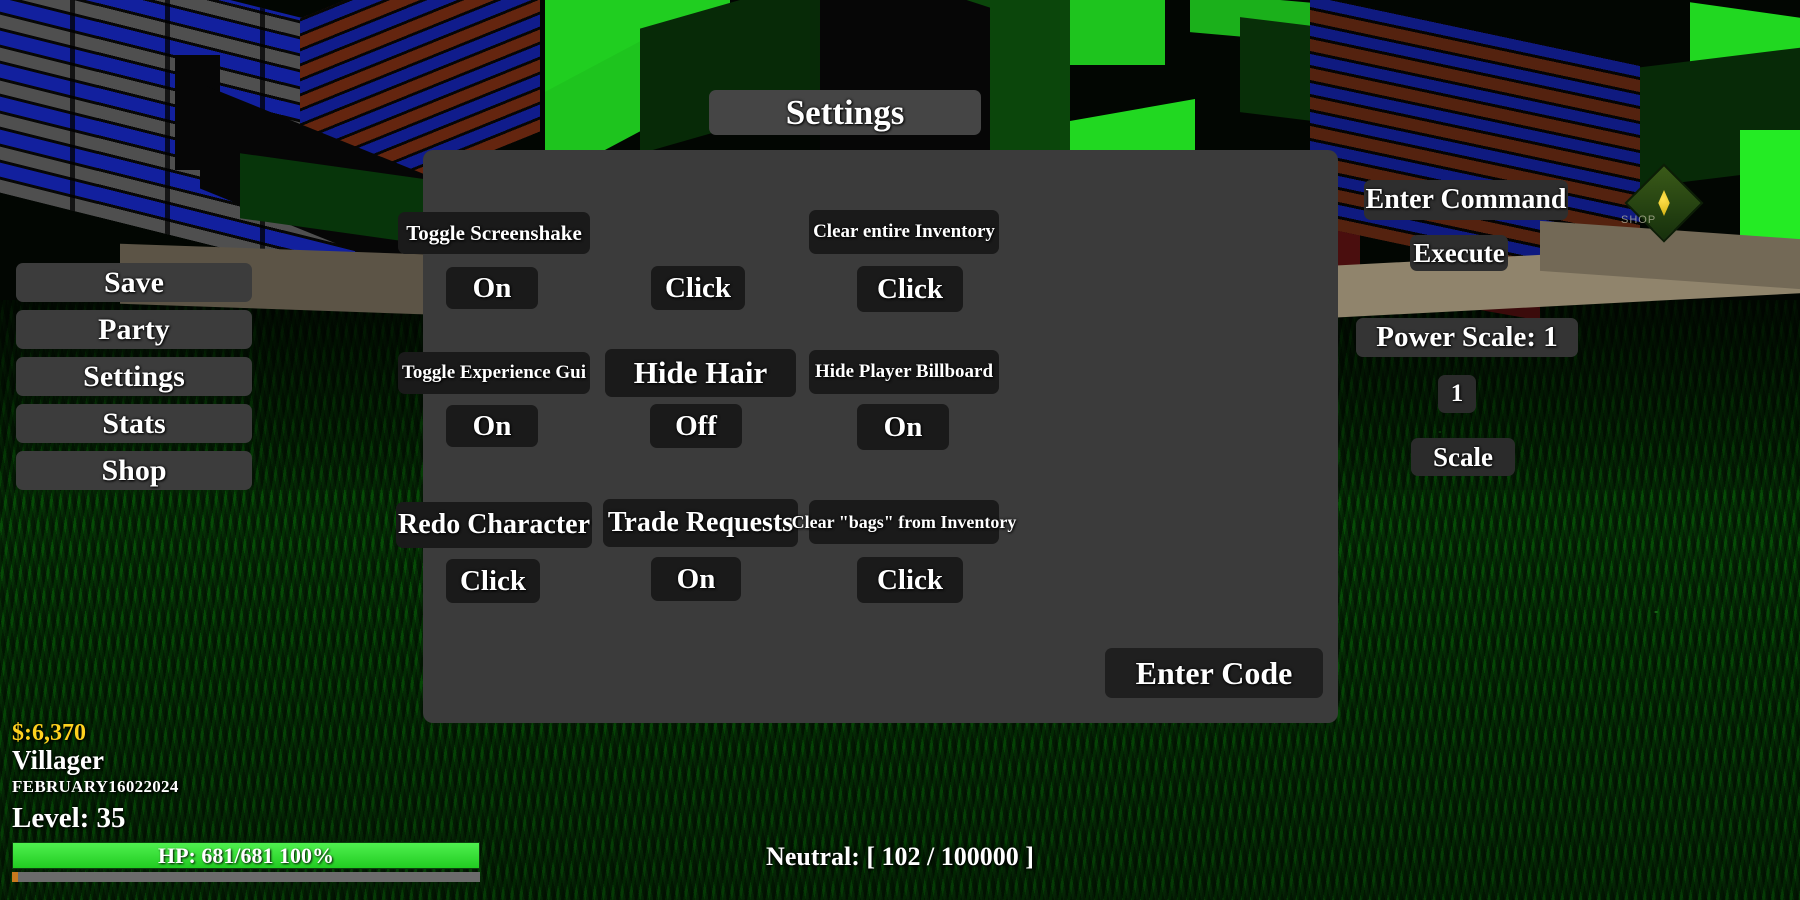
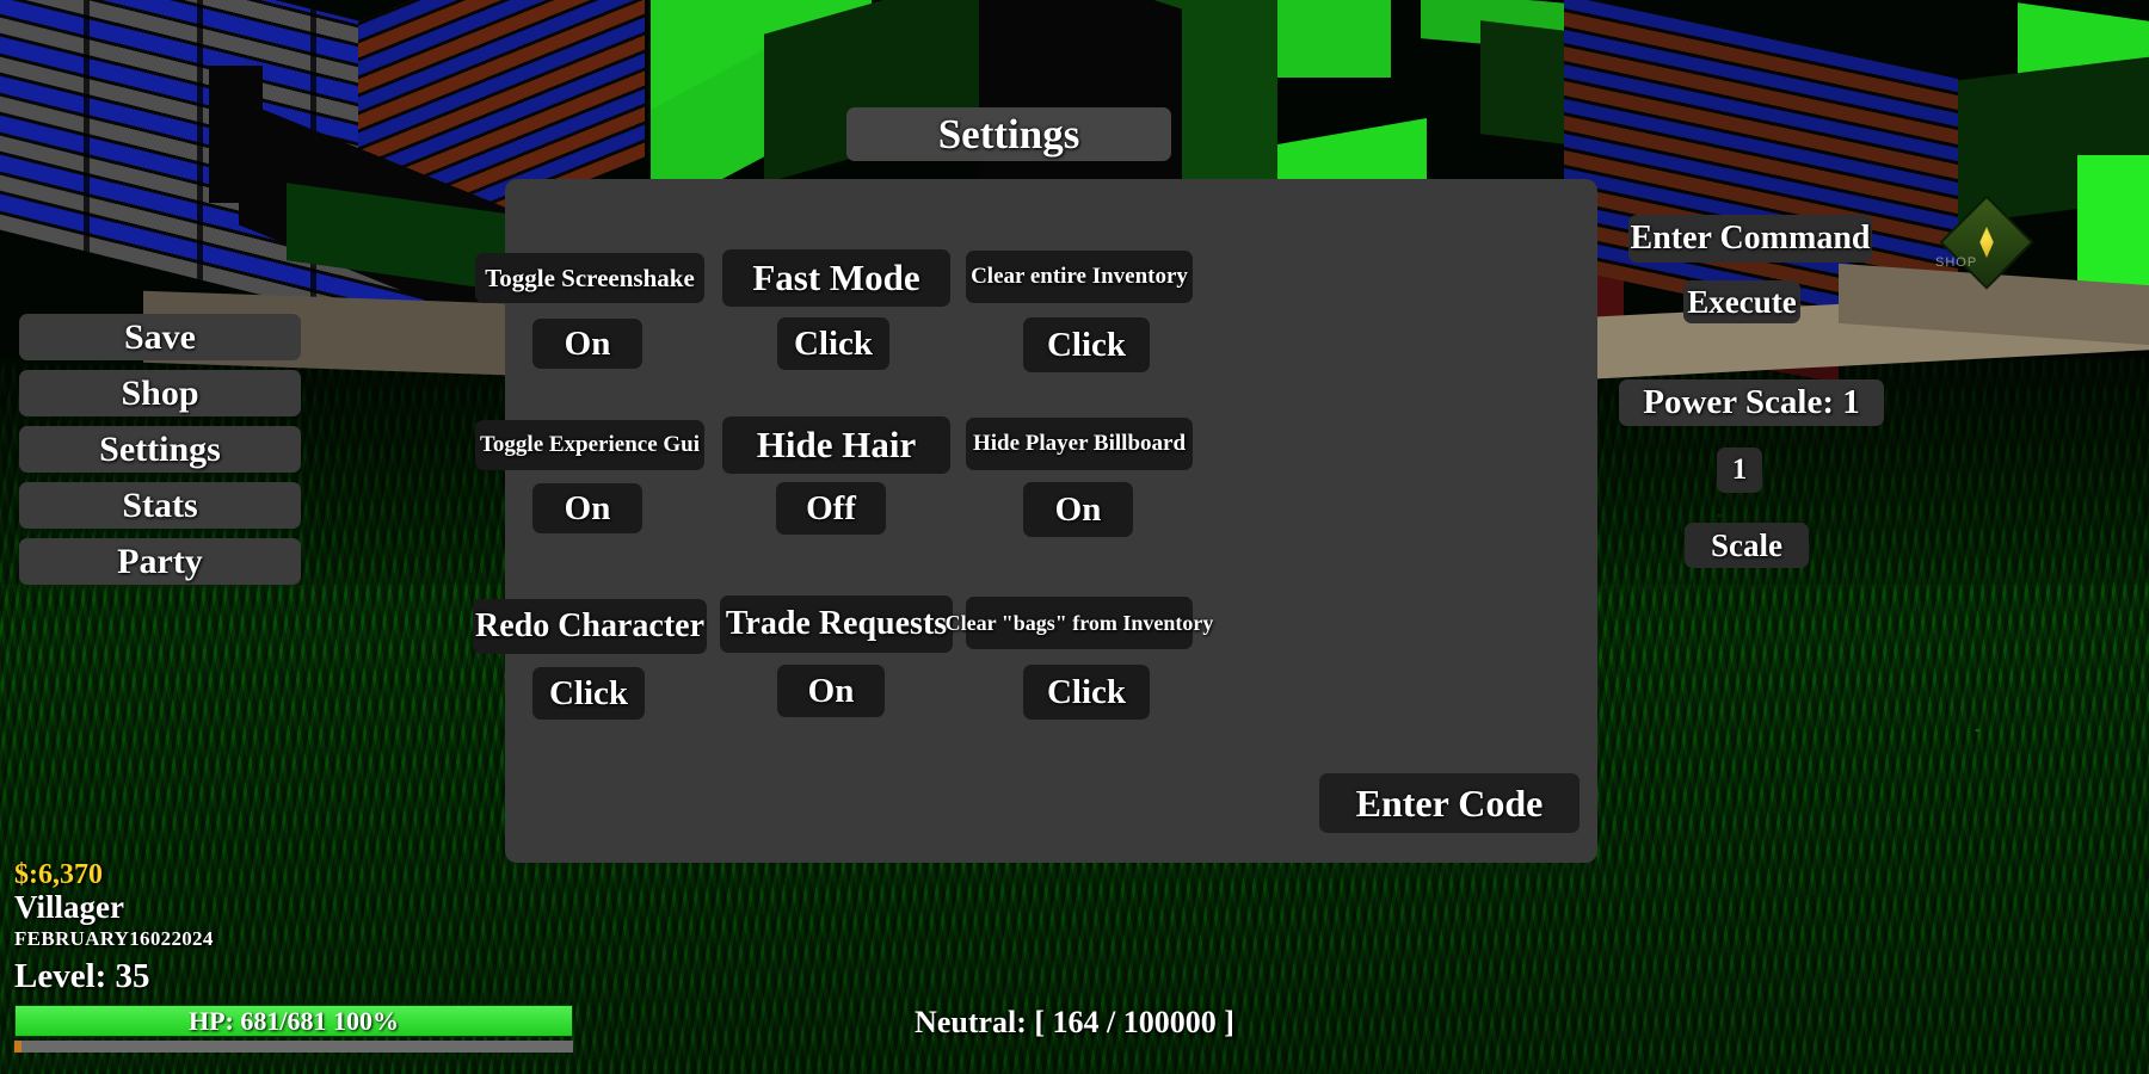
  SHOP
  Save
- Party
+ Shop
  Settings
  Stats
- Shop
+ Party
  Settings
  Toggle Screenshake
  On
+ Fast Mode
  Click
  Clear entire Inventory
  Click
  Toggle Experience Gui
  On
  Hide Hair
  Off
  Hide Player Billboard
  On
  Redo Character
  Click
  Trade Requests
  On
  Clear "bags" from Inventory
  Click
  Enter Code
  Enter Command
  Execute
  Power Scale: 1
  1
  Scale
  $:6,370
  Villager
  FEBRUARY16022024
  Level: 35
  HP: 681/681 100%
- Neutral: [ 102 / 100000 ]
+ Neutral: [ 164 / 100000 ]
